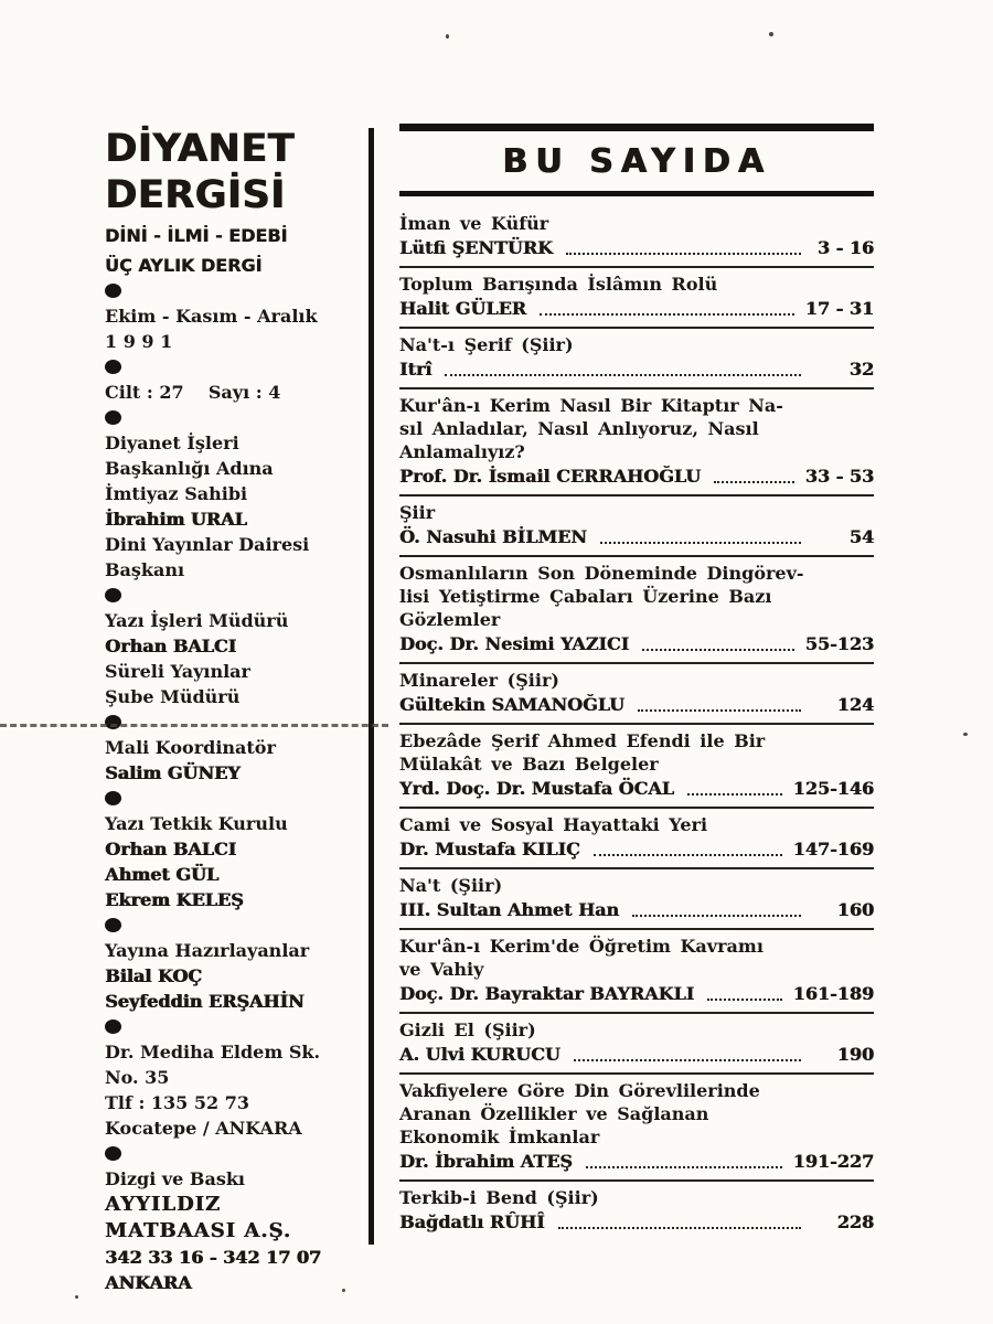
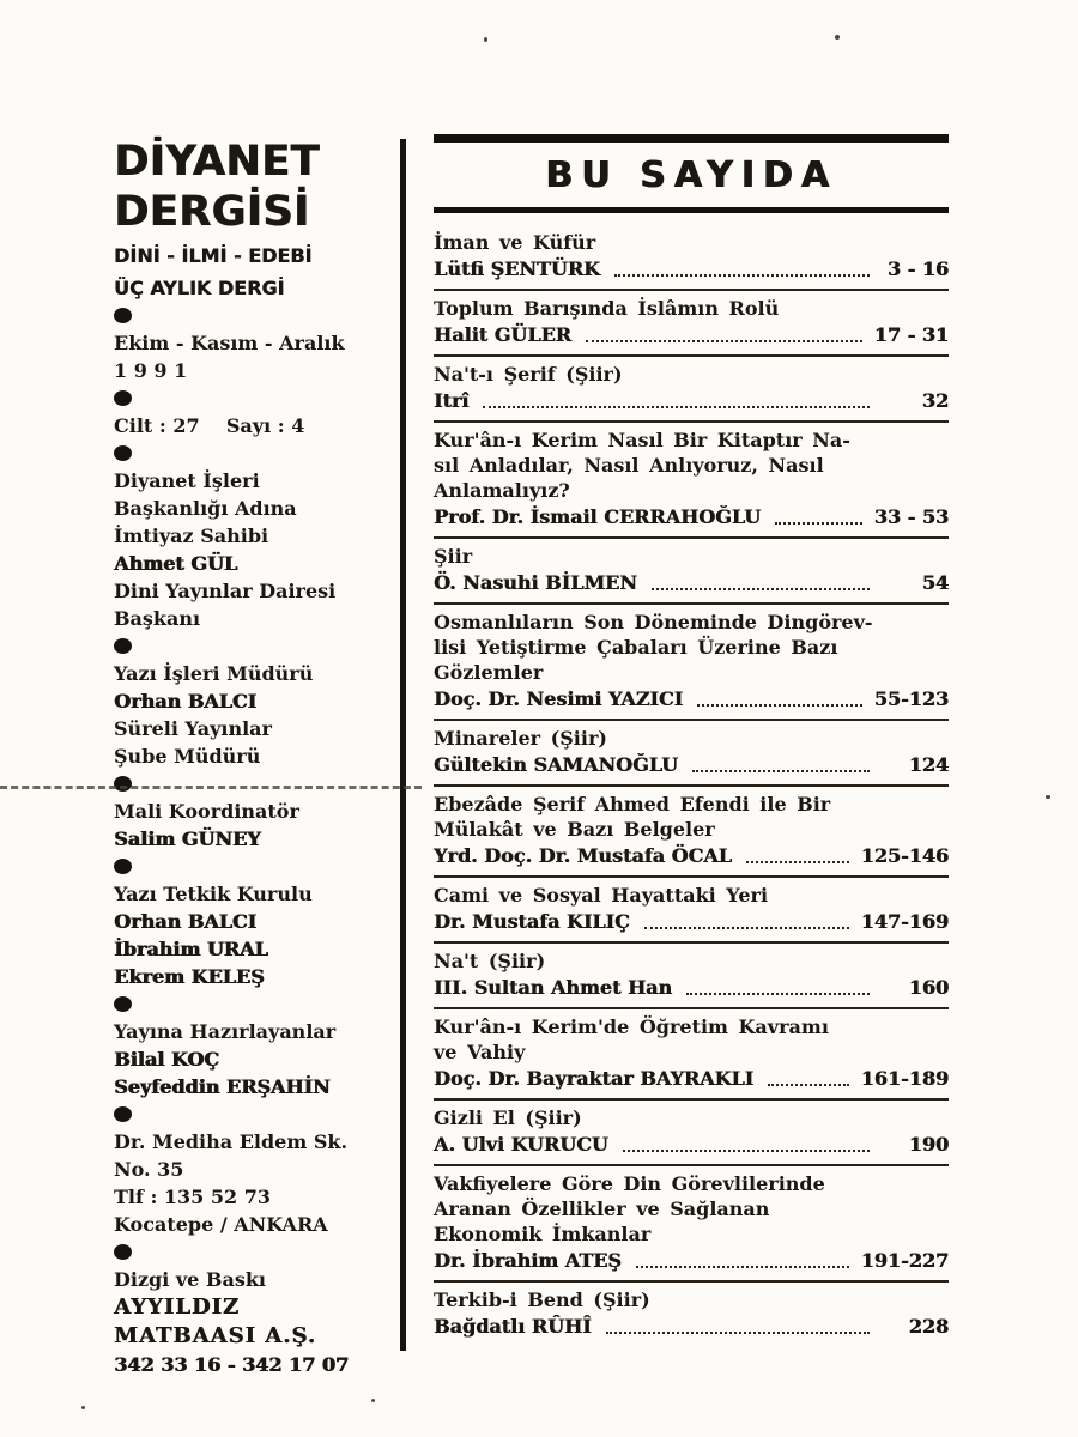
  DİYANET
  DERGİSİ
  DİNİ - İLMİ - EDEBİ
  ÜÇ AYLIK DERGİ
  Ekim - Kasım - Aralık
  1 9 9 1
  Cilt : 27 Sayı : 4
  Diyanet İşleri
  Başkanlığı Adına
  İmtiyaz Sahibi
- İbrahim URAL
+ Ahmet GÜL
  Dini Yayınlar Dairesi
  Başkanı
  Yazı İşleri Müdürü
  Orhan BALCI
  Süreli Yayınlar
  Şube Müdürü
  Mali Koordinatör
  Salim GÜNEY
  Yazı Tetkik Kurulu
  Orhan BALCI
- Ahmet GÜL
+ İbrahim URAL
  Ekrem KELEŞ
  Yayına Hazırlayanlar
  Bilal KOÇ
  Seyfeddin ERŞAHİN
  Dr. Mediha Eldem Sk.
  No. 35
  Tlf : 135 52 73
  Kocatepe / ANKARA
  Dizgi ve Baskı
  AYYILDIZ
  MATBAASI A.Ş.
  342 33 16 - 342 17 07
- ANKARA
  BU SAYIDA
  İman ve Küfür
  Lütfi ŞENTÜRK
  3 - 16
  Toplum Barışında İslâmın Rolü
  Halit GÜLER
  17 - 31
  Na't-ı Şerif (Şiir)
  Itrî
  32
  Kur'ân-ı Kerim Nasıl Bir Kitaptır Na-
  sıl Anladılar, Nasıl Anlıyoruz, Nasıl
  Anlamalıyız?
  Prof. Dr. İsmail CERRAHOĞLU
  33 - 53
  Şiir
  Ö. Nasuhi BİLMEN
  54
  Osmanlıların Son Döneminde Dingörev-
  lisi Yetiştirme Çabaları Üzerine Bazı
  Gözlemler
  Doç. Dr. Nesimi YAZICI
  55-123
  Minareler (Şiir)
  Gültekin SAMANOĞLU
  124
  Ebezâde Şerif Ahmed Efendi ile Bir
  Mülakât ve Bazı Belgeler
  Yrd. Doç. Dr. Mustafa ÖCAL
  125-146
  Cami ve Sosyal Hayattaki Yeri
  Dr. Mustafa KILIÇ
  147-169
  Na't (Şiir)
  III. Sultan Ahmet Han
  160
  Kur'ân-ı Kerim'de Öğretim Kavramı
  ve Vahiy
  Doç. Dr. Bayraktar BAYRAKLI
  161-189
  Gizli El (Şiir)
  A. Ulvi KURUCU
  190
  Vakfiyelere Göre Din Görevlilerinde
  Aranan Özellikler ve Sağlanan
  Ekonomik İmkanlar
  Dr. İbrahim ATEŞ
  191-227
  Terkib-i Bend (Şiir)
  Bağdatlı RÛHÎ
  228
